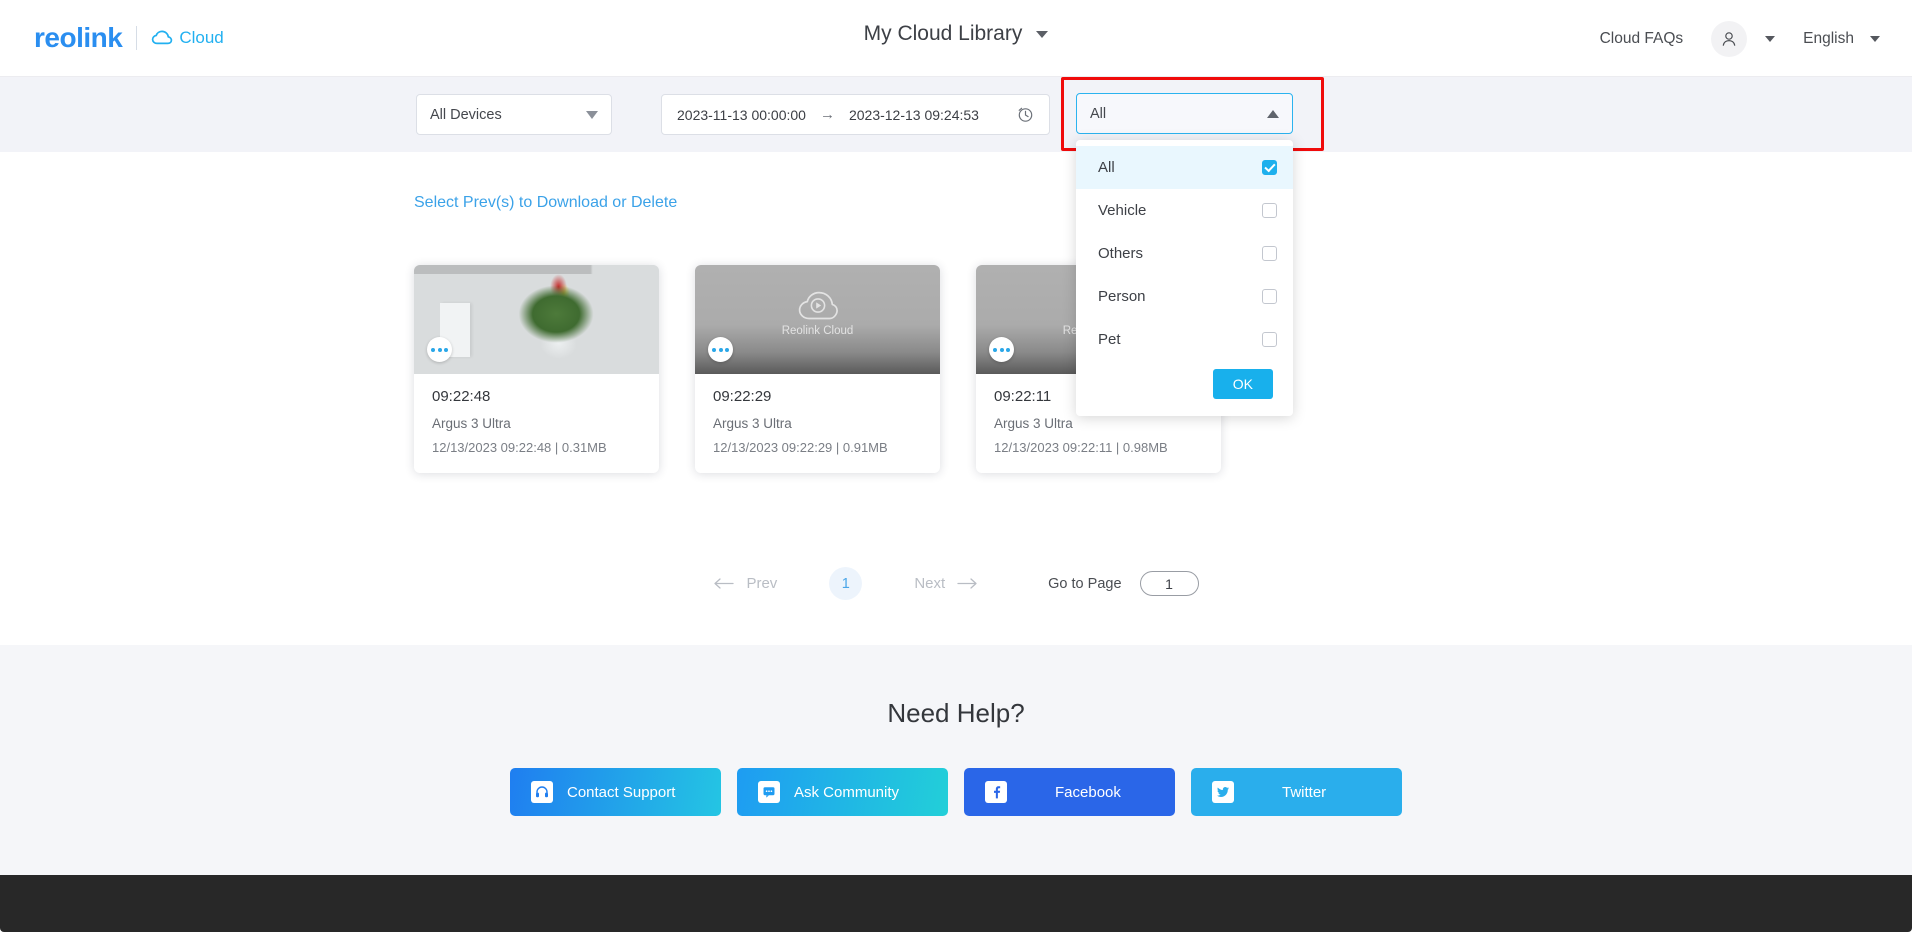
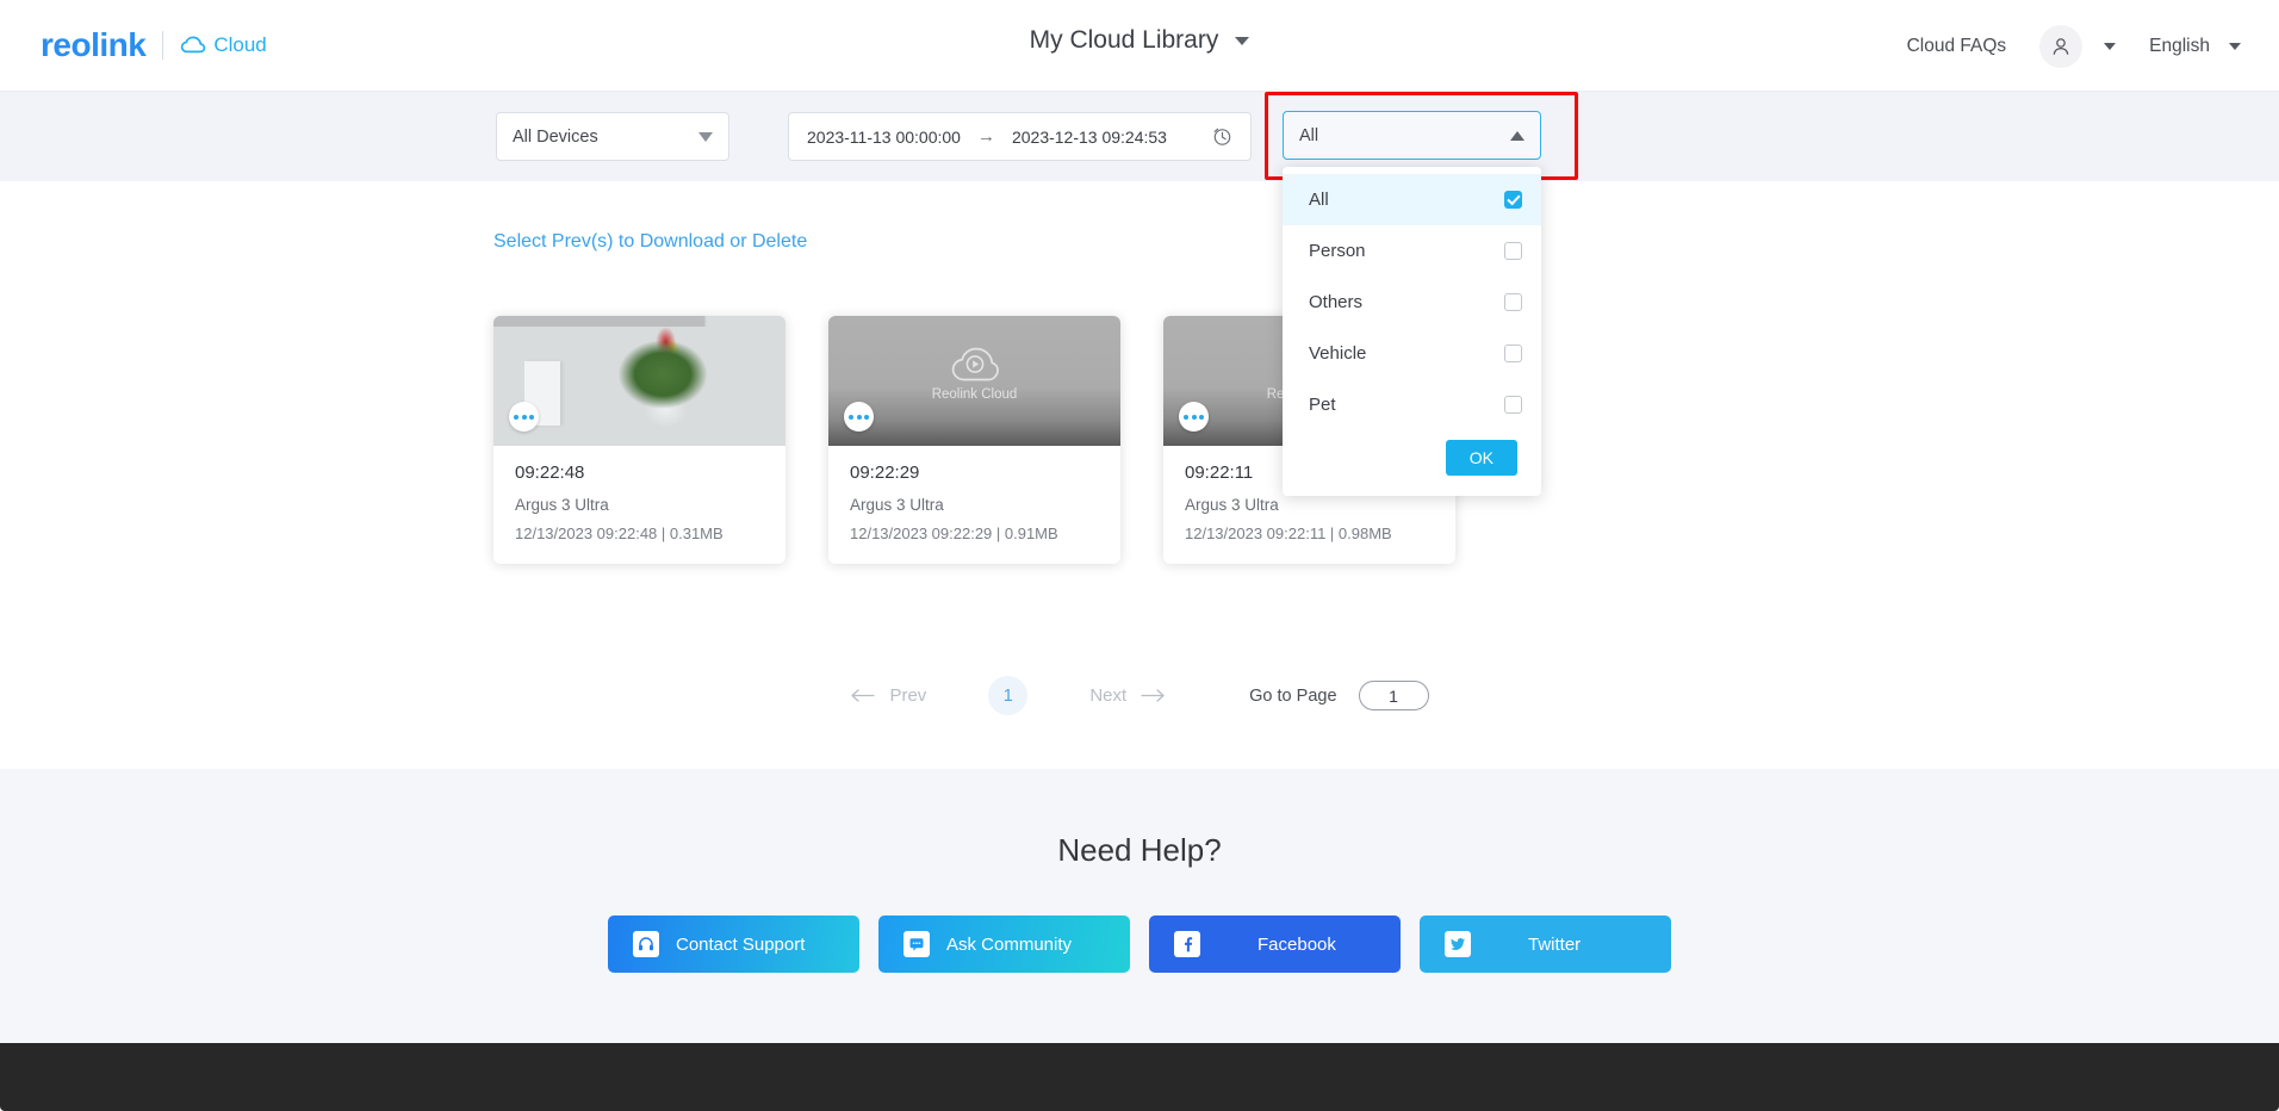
  reolink
  Cloud
  My Cloud Library
  Cloud FAQs
  English
  All Devices
  2023-11-13 00:00:00
  →
  2023-12-13 09:24:53
  All
  All
- Vehicle
+ Person
  Others
- Person
+ Vehicle
  Pet
  OK
  Select Prev(s) to Download or Delete
  09:22:48
  Argus 3 Ultra
  12/13/2023 09:22:48 | 0.31MB
  Reolink Cloud
  09:22:29
  Argus 3 Ultra
  12/13/2023 09:22:29 | 0.91MB
  09:22:11
  Argus 3 Ultra
  12/13/2023 09:22:11 | 0.98MB
  Prev
  1
  Next
  Go to Page
  1
  Need Help?
  Contact Support
  Ask Community
  Facebook
  Twitter
